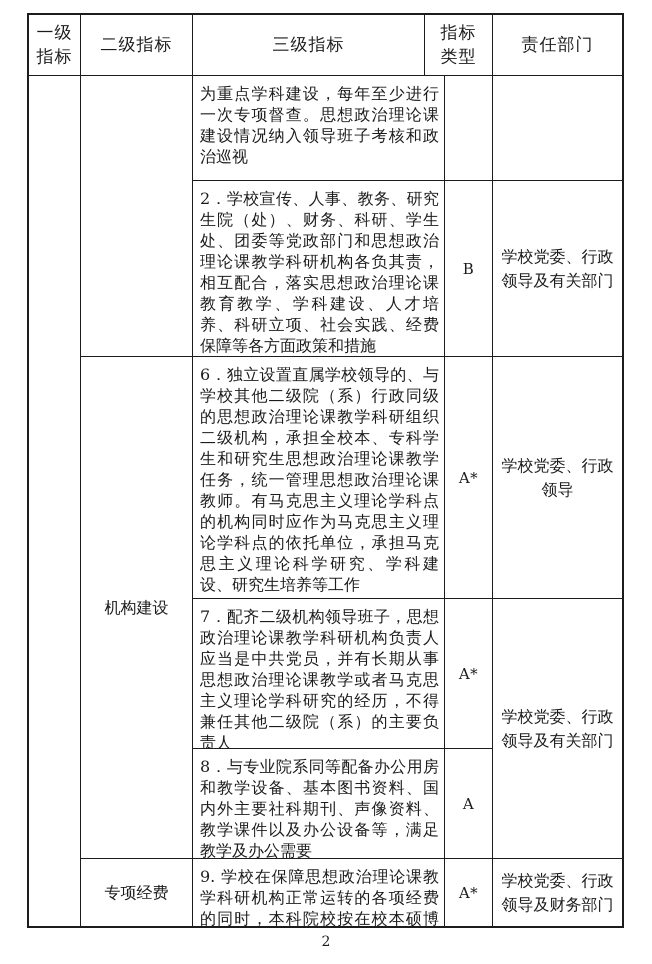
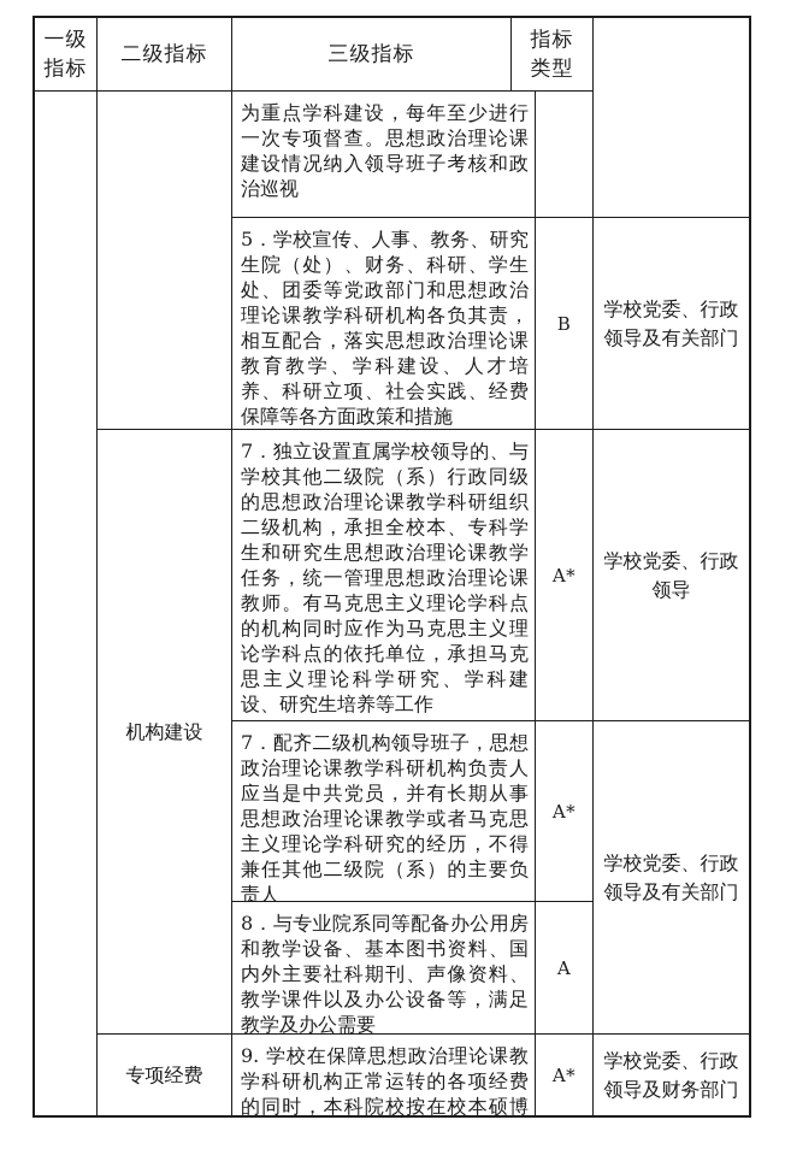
  一级
  指标
  二级指标
  三级指标
  指标
  类型
- 责任部门
  机构建设
  专项经费
  为重点学科建设，每年至少进行一次专项督查。思想政治理论课建设情况纳入领导班子考核和政治巡视
- 2．学校宣传、人事、教务、研究生院（处）、财务、科研、学生处、团委等党政部门和思想政治理论课教学科研机构各负其责，相互配合，落实思想政治理论课教育教学、学科建设、人才培养、科研立项、社会实践、经费保障等各方面政策和措施
+ 5．学校宣传、人事、教务、研究生院（处）、财务、科研、学生处、团委等党政部门和思想政治理论课教学科研机构各负其责，相互配合，落实思想政治理论课教育教学、学科建设、人才培养、科研立项、社会实践、经费保障等各方面政策和措施
- 6．独立设置直属学校领导的、与学校其他二级院（系）行政同级的思想政治理论课教学科研组织二级机构，承担全校本、专科学生和研究生思想政治理论课教学任务，统一管理思想政治理论课教师。有马克思主义理论学科点的机构同时应作为马克思主义理论学科点的依托单位，承担马克思主义理论科学研究、学科建设、研究生培养等工作
+ 7．独立设置直属学校领导的、与学校其他二级院（系）行政同级的思想政治理论课教学科研组织二级机构，承担全校本、专科学生和研究生思想政治理论课教学任务，统一管理思想政治理论课教师。有马克思主义理论学科点的机构同时应作为马克思主义理论学科点的依托单位，承担马克思主义理论科学研究、学科建设、研究生培养等工作
  7．配齐二级机构领导班子，思想政治理论课教学科研机构负责人应当是中共党员，并有长期从事思想政治理论课教学或者马克思主义理论学科研究的经历，不得兼任其他二级院（系）的主要负责人
  8．与专业院系同等配备办公用房和教学设备、基本图书资料、国内外主要社科期刊、声像资料、教学课件以及办公设备等，满足教学及办公需要
  9. 学校在保障思想政治理论课教学科研机构正常运转的各项经费的同时，本科院校按在校本硕博
  B
  A*
  A*
  A
  A*
  学校党委、行政领导及有关部门
  学校党委、行政领导
  学校党委、行政领导及有关部门
  学校党委、行政领导及财务部门
- 2
